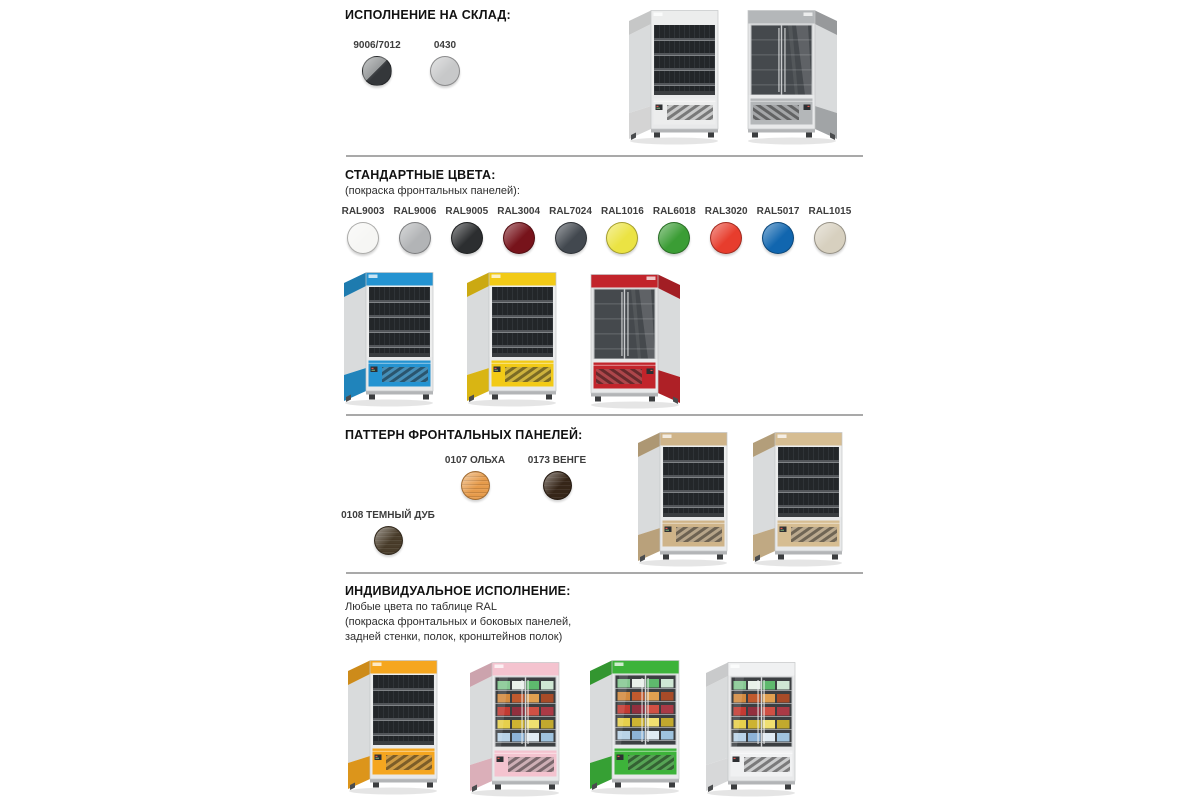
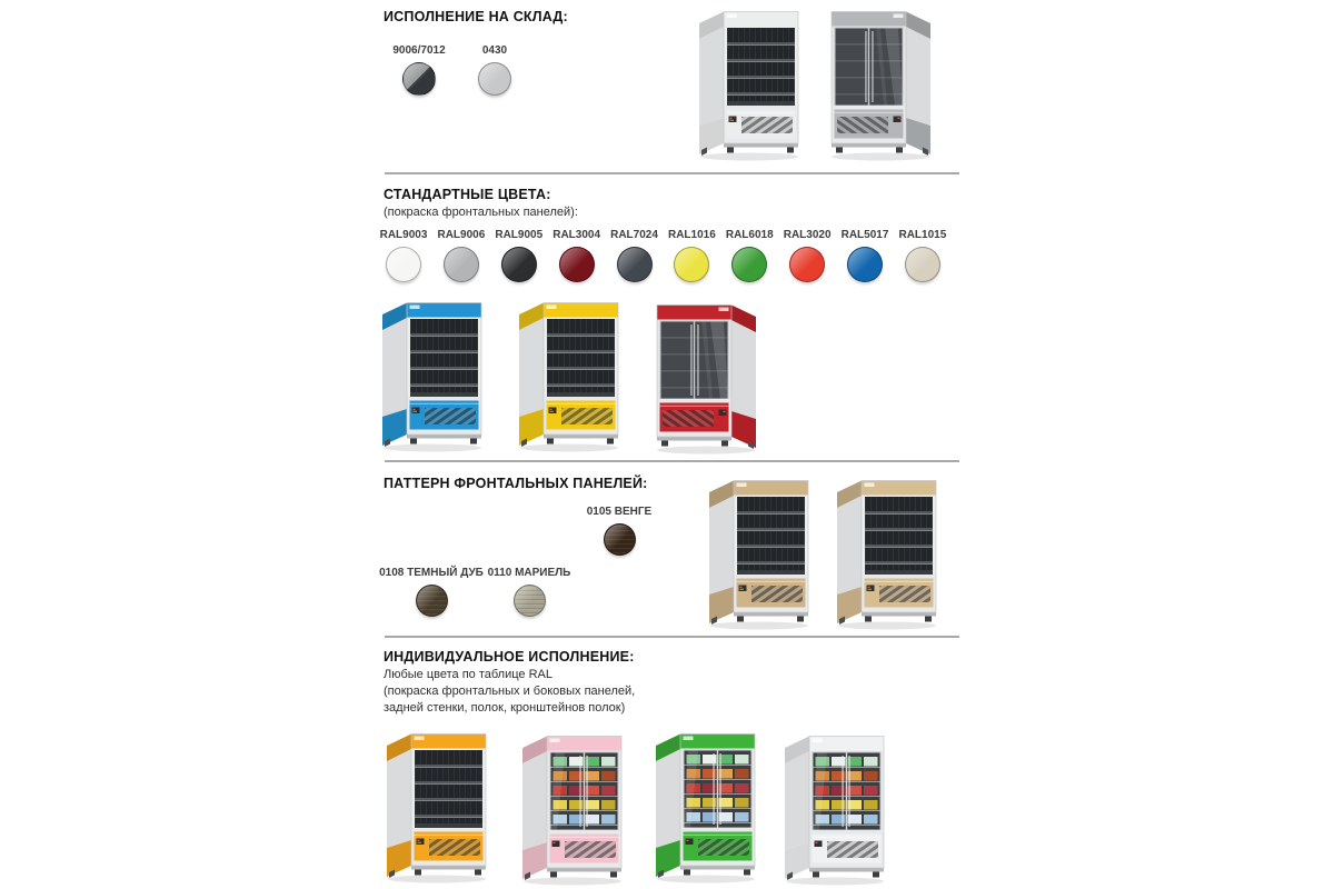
  ИСПОЛНЕНИЕ НА СКЛАД:
  9006/7012
  0430
  СТАНДАРТНЫЕ ЦВЕТА:
  (покраска фронтальных панелей):
  RAL9003
  RAL9006
  RAL9005
  RAL3004
  RAL7024
  RAL1016
  RAL6018
  RAL3020
  RAL5017
  RAL1015
  ПАТТЕРН ФРОНТАЛЬНЫХ ПАНЕЛЕЙ:
- 0107 ОЛЬХА
- 0173 ВЕНГЕ
+ 0105 ВЕНГЕ
  0108 ТЕМНЫЙ ДУБ
+ 0110 МАРИЕЛЬ
  ИНДИВИДУАЛЬНОЕ ИСПОЛНЕНИЕ:
  Любые цвета по таблице RAL
  (покраска фронтальных и боковых панелей,
  задней стенки, полок, кронштейнов полок)
